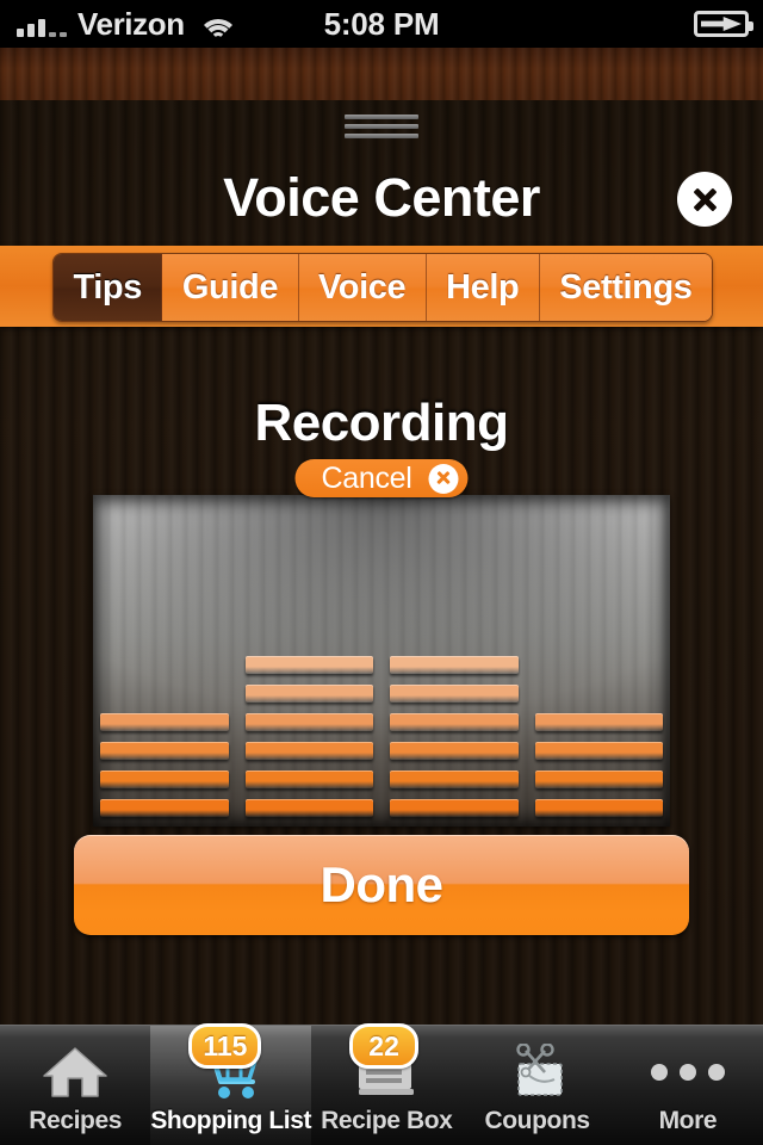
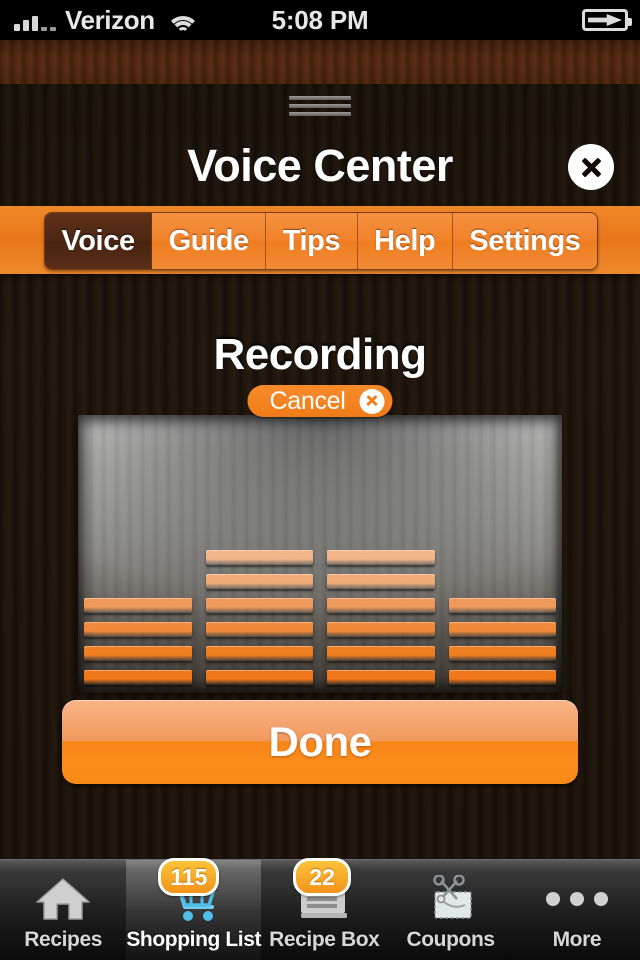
  Verizon
  5:08 PM
  Voice Center
- Tips
+ Voice
  Guide
- Voice
+ Tips
  Help
  Settings
  Recording
  Cancel
  Done
  Recipes
  115
  Shopping List
  22
  Recipe Box
  Coupons
  More
